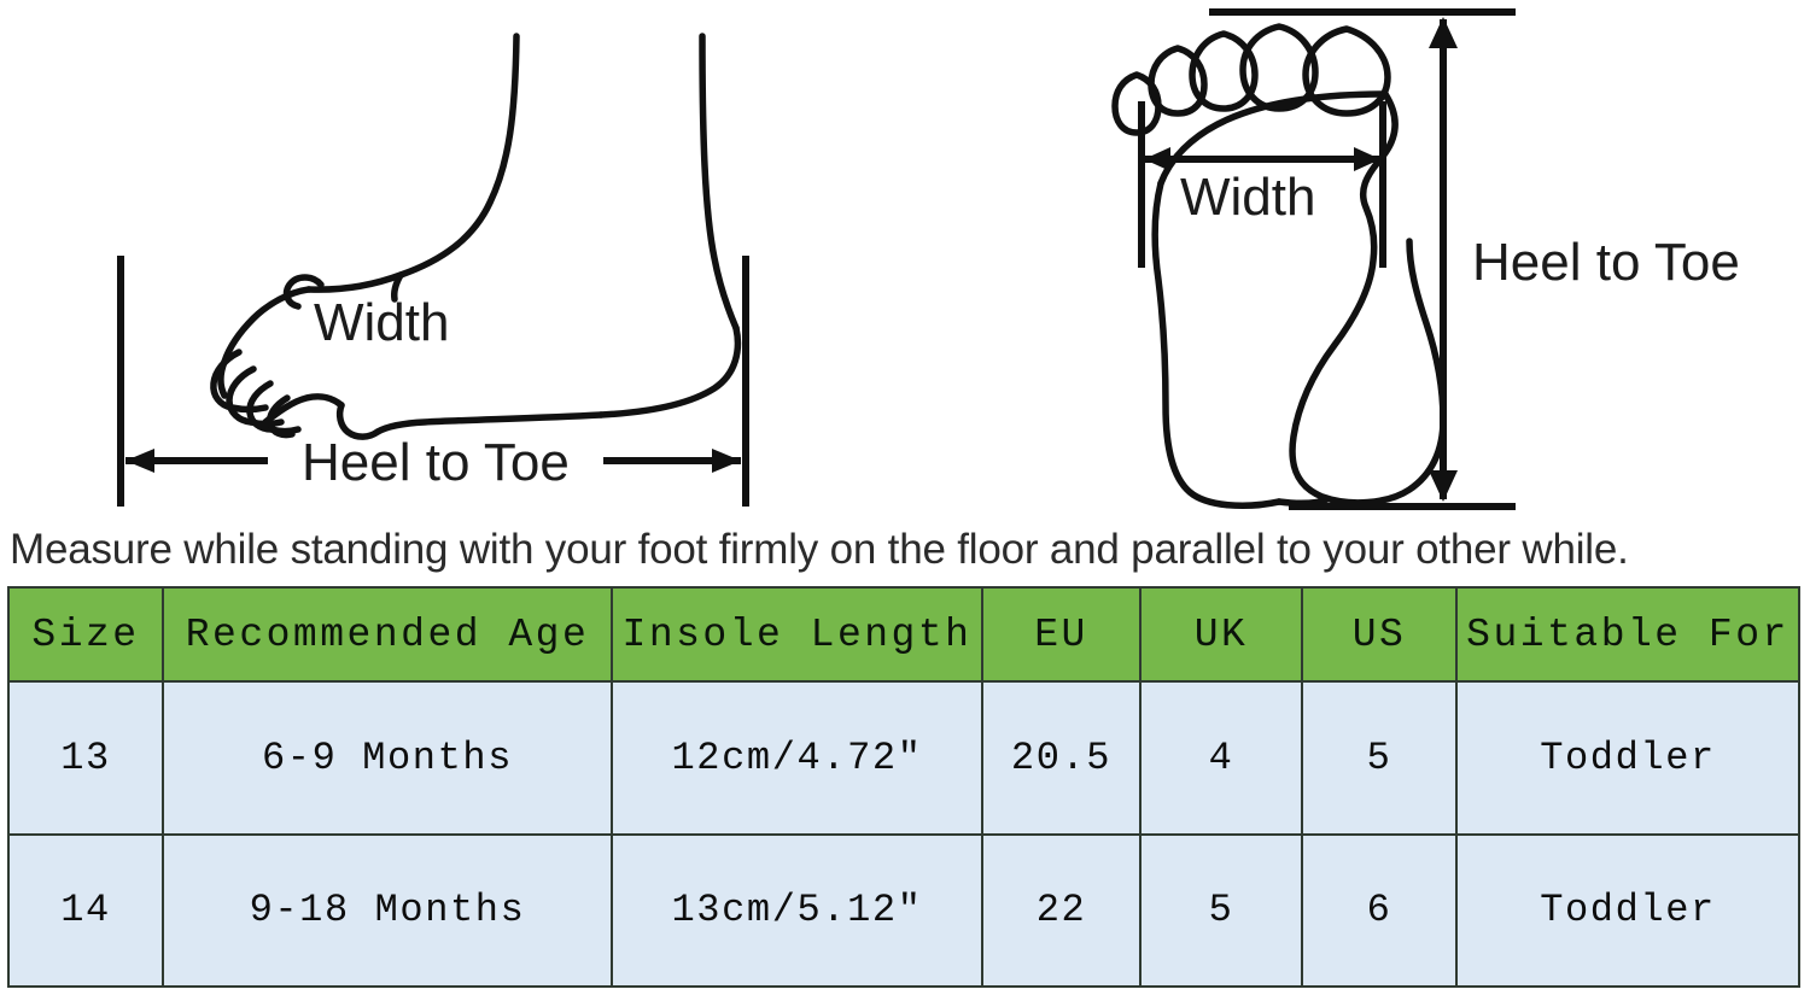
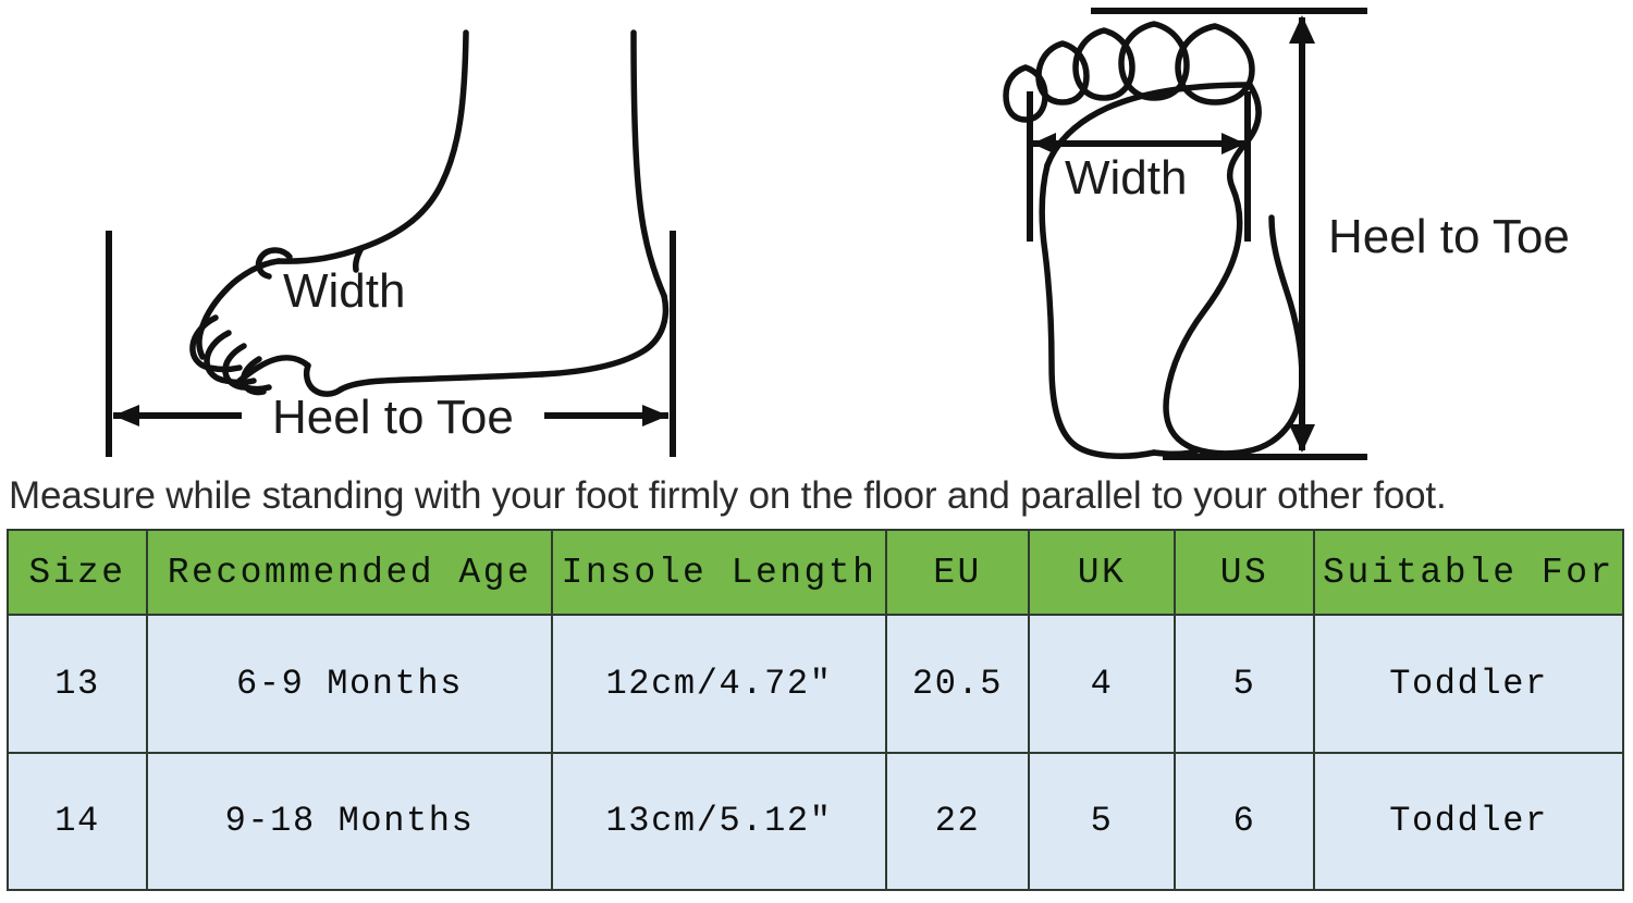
  Heel to Toe
  Width
  Width
  Heel to Toe
- Measure while standing with your foot firmly on the floor and parallel to your other while.
+ Measure while standing with your foot firmly on the floor and parallel to your other foot.
  Size	Recommended Age	Insole Length	EU	UK	US	Suitable For
  13	6-9 Months	12cm/4.72″	20.5	4	5	Toddler
  14	9-18 Months	13cm/5.12″	22	5	6	Toddler
